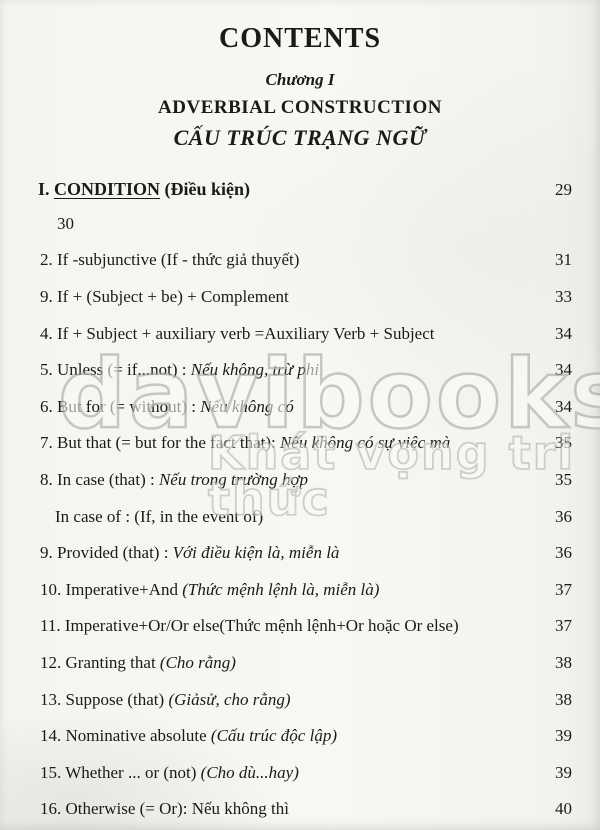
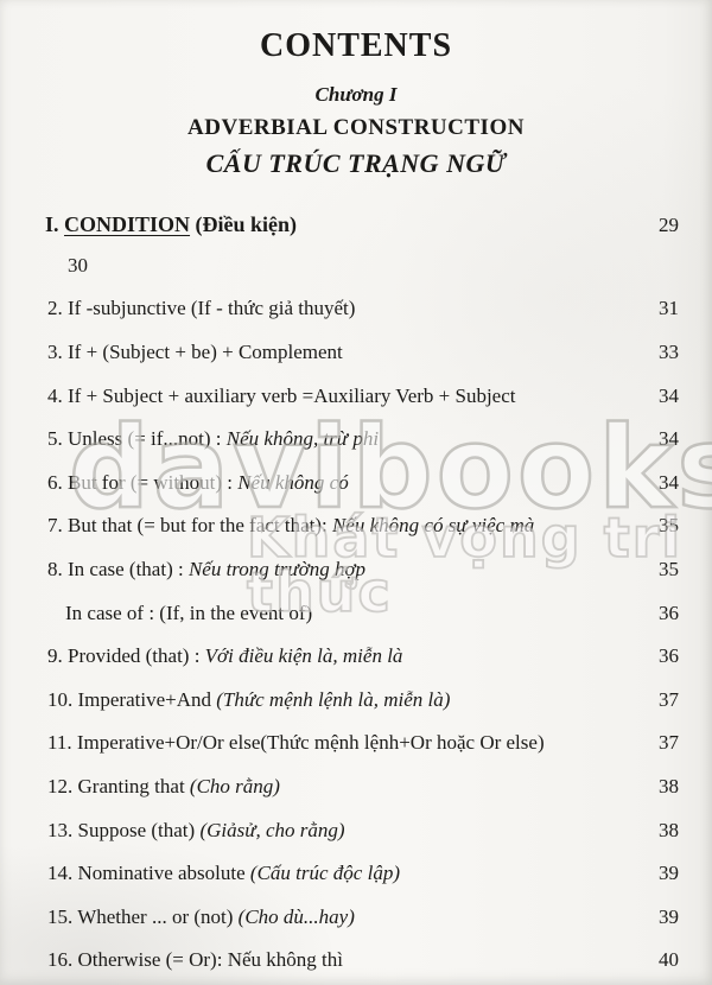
  CONTENTS
  Chương I
  ADVERBIAL CONSTRUCTION
  CẤU TRÚC TRẠNG NGỮ
  I. CONDITION (Điều kiện)
  29
  30
  2. If -subjunctive (If - thức giả thuyết)
  31
- 9. If + (Subject + be) + Complement
+ 3. If + (Subject + be) + Complement
  33
  4. If + Subject + auxiliary verb =Auxiliary Verb + Subject
  34
  5. Unless (= if...not) : Nếu không, trừ phi
  34
  6. But for (= without) : Nếu không có
  34
  7. But that (= but for the fact that): Nếu không có sự việc mà
  35
  8. In case (that) : Nếu trong trường hợp
  35
  In case of : (If, in the event of)
  36
  9. Provided (that) : Với điều kiện là, miễn là
  36
  10. Imperative+And (Thức mệnh lệnh là, miễn là)
  37
  11. Imperative+Or/Or else(Thức mệnh lệnh+Or hoặc Or else)
  37
  12. Granting that (Cho rằng)
  38
  13. Suppose (that) (Giảsử, cho rằng)
  38
  14. Nominative absolute (Cấu trúc độc lập)
  39
  15. Whether ... or (not) (Cho dù...hay)
  39
  16. Otherwise (= Or): Nếu không thì
  40
  davibook
  Khát vọng tri thức
